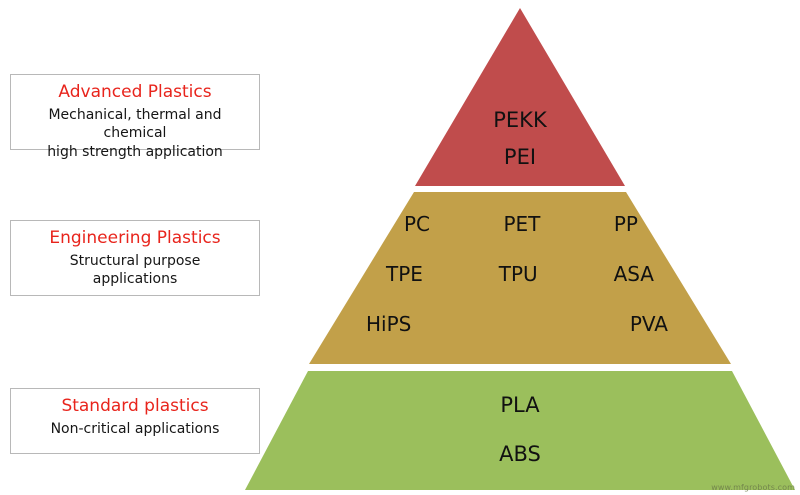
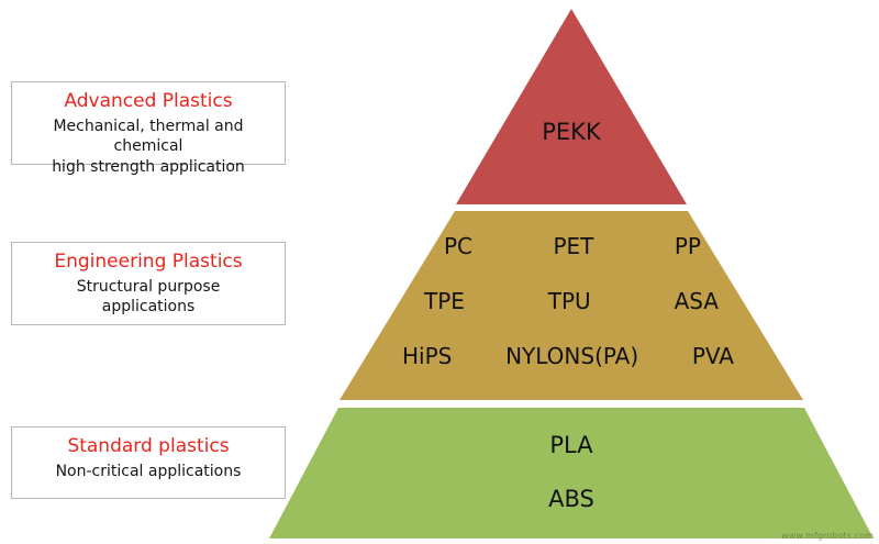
  PEKK
- PEI
  PC
  PET
  PP
  TPE
  TPU
  ASA
  HiPS
+ NYLONS(PA)
  PVA
  PLA
  ABS
  Advanced Plastics
  Mechanical, thermal and chemical
  high strength application
  Engineering Plastics
  Structural purpose
  applications
  Standard plastics
  Non-critical applications
  www.mfgrobots.com
